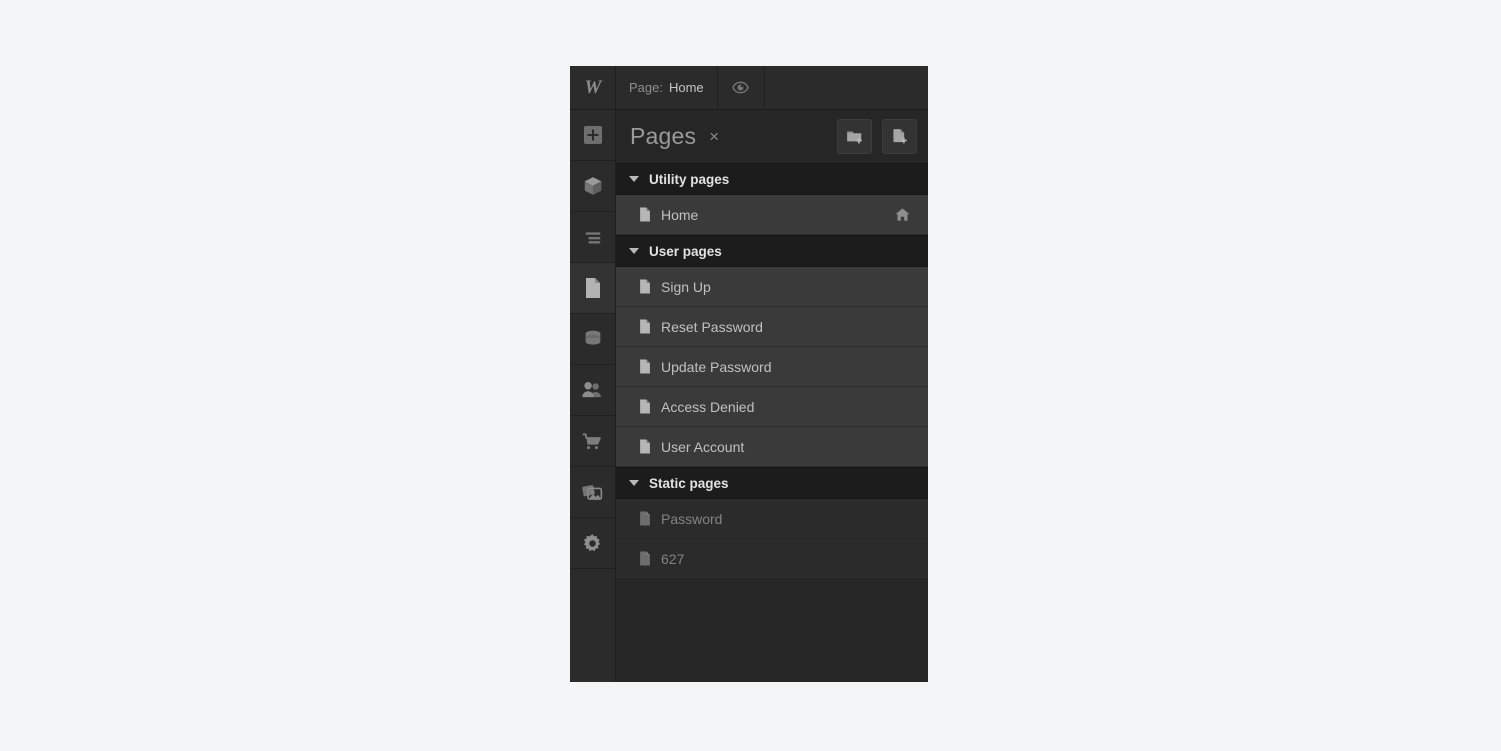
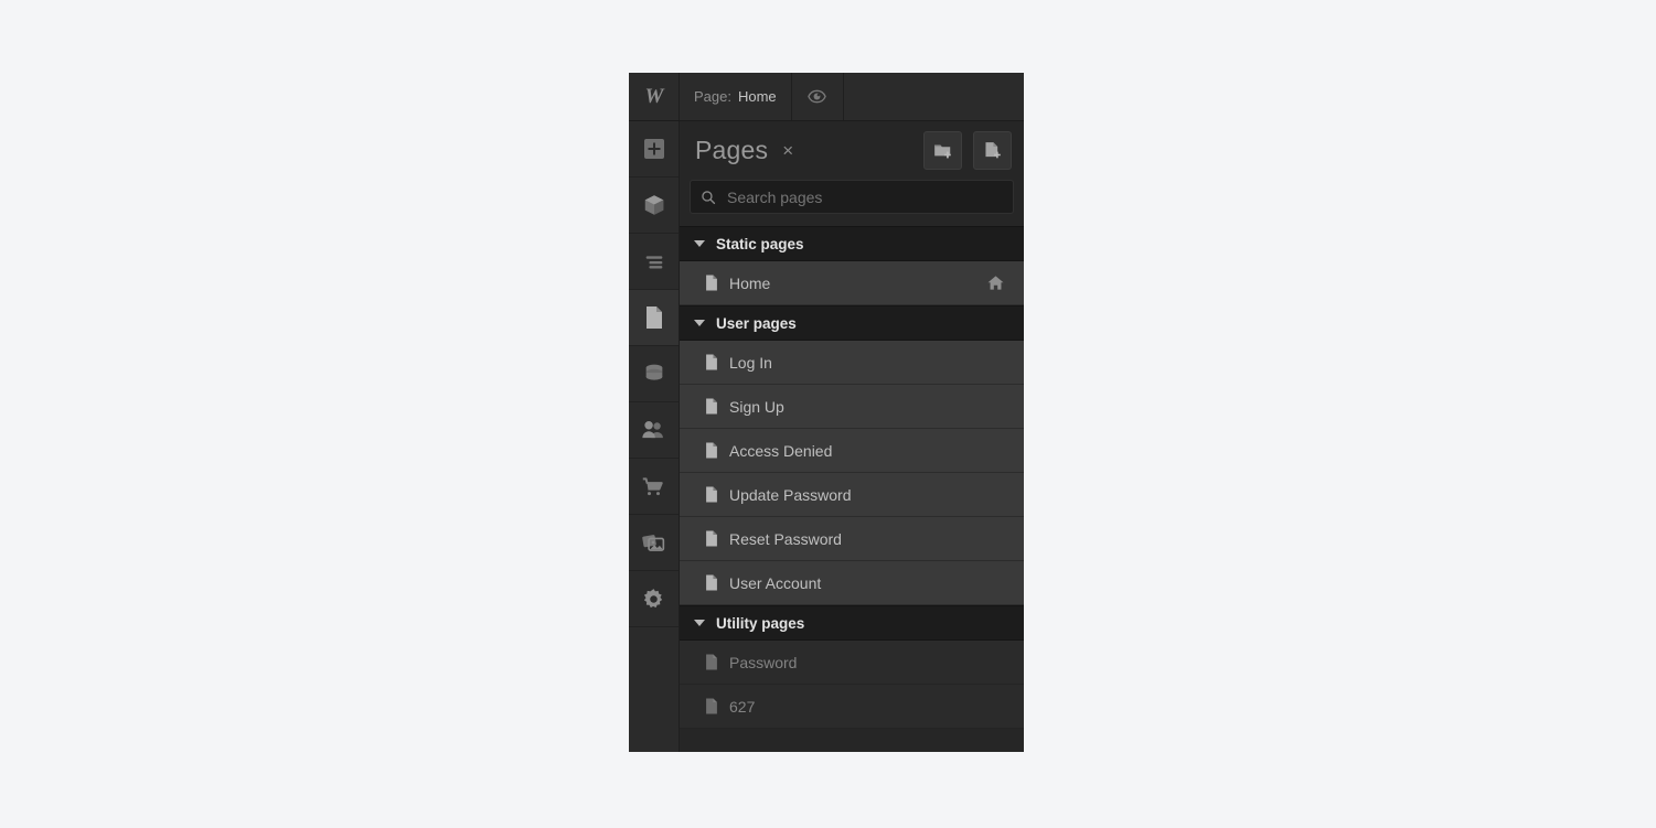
  W
  Page:
  Home
  Pages
  ×
+ Search pages
- Utility pages
+ Static pages
  Home
  User pages
+ Log In
  Sign Up
- Reset Password
+ Access Denied
  Update Password
- Access Denied
+ Reset Password
  User Account
- Static pages
+ Utility pages
  Password
  627
